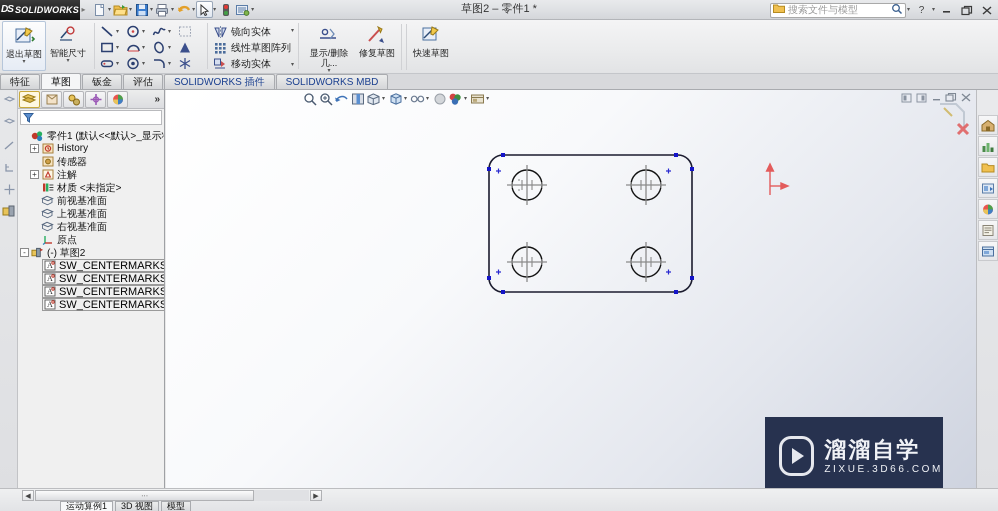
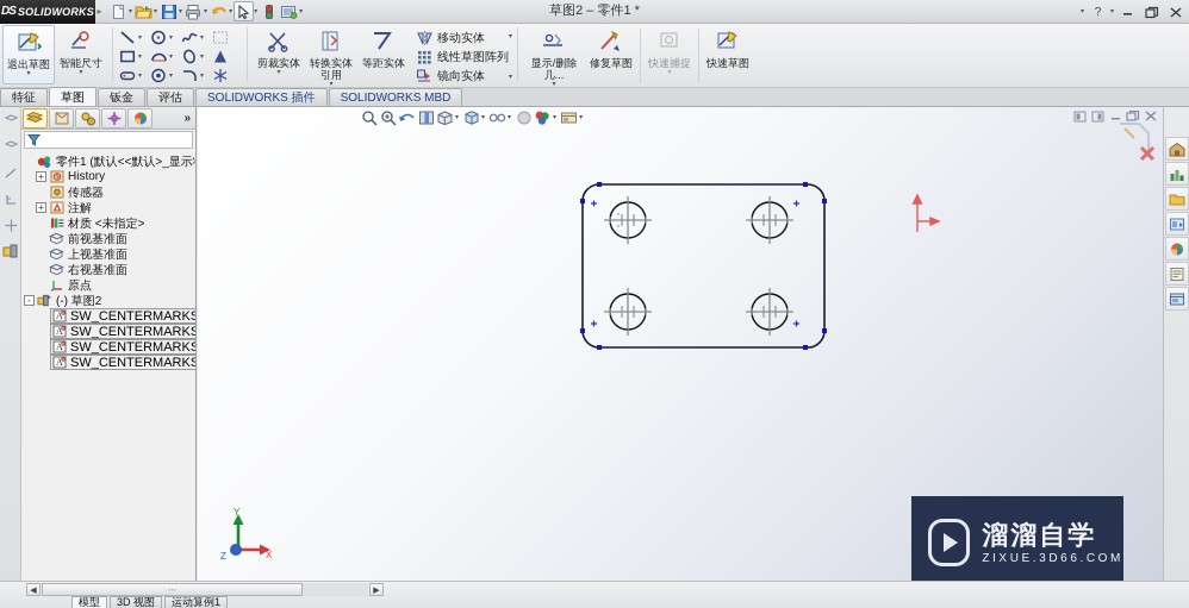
  DS
  SOLIDWORKS
  ▸
  草图2 – 零件1 *
- 搜索文件与模型
  ?
  退出草图
  智能尺寸
+ 剪裁实体
+ 转换实体引用
+ 等距实体
- 镜向实体
+ 移动实体
  线性草图阵列
- 移动实体
+ 镜向实体
  显示/删除几...
  修复草图
+ 快速捕捉
  快速草图
  特征
  草图
  钣金
  评估
  SOLIDWORKS 插件
  SOLIDWORKS MBD
  »
  零件1 (默认<<默认>_显示
  +
  History
  传感器
  +
  注解
  材质 <未指定>
  前视基准面
  上视基准面
  右视基准面
  原点
  -
  (-) 草图2
  A
  SW_CENTERMARKS
  A
  SW_CENTERMARKS
  A
  SW_CENTERMARKS
  A
  SW_CENTERMARKS
+ Y
+ X
+ Z
  溜溜自学
  ZIXUE.3D66.COM
- 运动算例1
+ 模型
  3D 视图
- 模型
+ 运动算例1
